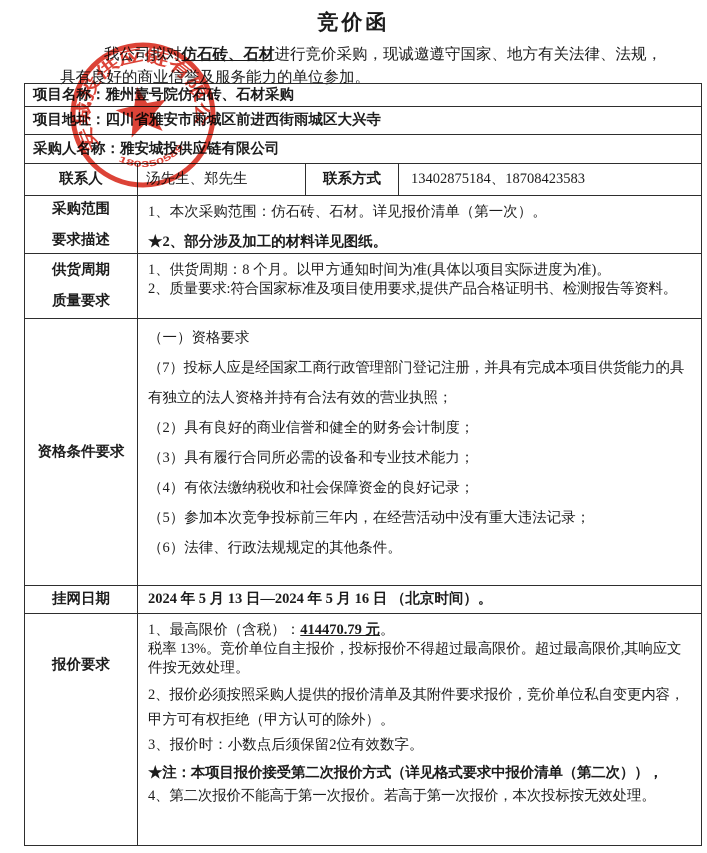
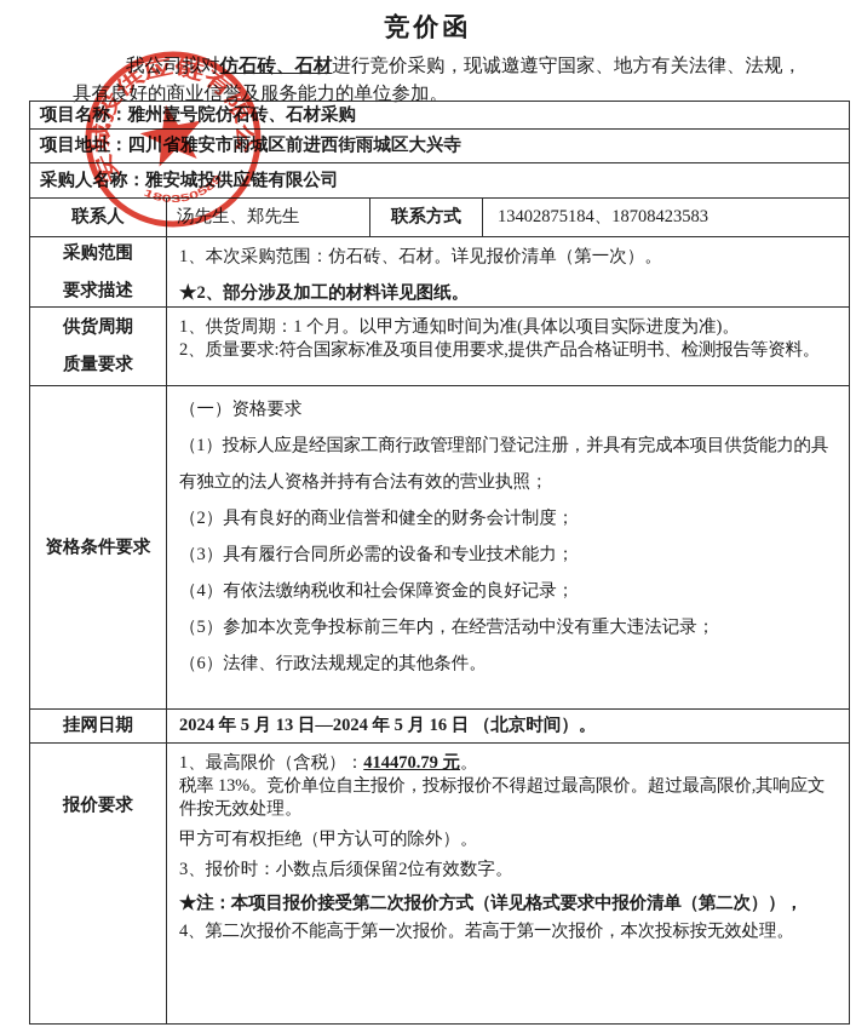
  竞价函
  我公司拟对仿石砖、石材进行竞价采购，现诚邀遵守国家、地方有关法律、法规，
  具有良好的商业信誉及服务能力的单位参加。
  项目名称：
  雅州壹号院仿石砖、石材采购
  项目地址：
  四川省雅安市雨城区前进西街雨城区大兴寺
  采购人名称：
  雅安城投供应链有限公司
  联系人
  汤先生、郑先生
  联系方式
  13402875184、18708423583
  采购范围
  要求描述
  1、本次采购范围：仿石砖、石材。详见报价清单（第一次）。
  ★2、部分涉及加工的材料详见图纸。
  供货周期
  质量要求
- 1、供货周期：8 个月。以甲方通知时间为准(具体以项目实际进度为准)。
+ 1、供货周期：1 个月。以甲方通知时间为准(具体以项目实际进度为准)。
  2、质量要求:符合国家标准及项目使用要求,提供产品合格证明书、检测报告等资料。
  资格条件要求
  （一）资格要求
- （7）投标人应是经国家工商行政管理部门登记注册，并具有完成本项目供货能力的具
+ （1）投标人应是经国家工商行政管理部门登记注册，并具有完成本项目供货能力的具
  有独立的法人资格并持有合法有效的营业执照；
  （2）具有良好的商业信誉和健全的财务会计制度；
  （3）具有履行合同所必需的设备和专业技术能力；
  （4）有依法缴纳税收和社会保障资金的良好记录；
  （5）参加本次竞争投标前三年内，在经营活动中没有重大违法记录；
  （6）法律、行政法规规定的其他条件。
  挂网日期
  2024 年 5 月 13 日—2024 年 5 月 16 日 （北京时间）。
  报价要求
  1、最高限价（含税）：414470.79 元。
  税率 13%。竞价单位自主报价，投标报价不得超过最高限价。超过最高限价,其响应文
  件按无效处理。
- 2、报价必须按照采购人提供的报价清单及其附件要求报价，竞价单位私自变更内容，
  甲方可有权拒绝（甲方认可的除外）。
  3、报价时：小数点后须保留2位有效数字。
  ★注：本项目报价接受第二次报价方式（详见格式要求中报价清单（第二次）），
  4、第二次报价不能高于第一次报价。若高于第一次报价，本次投标按无效处理。
